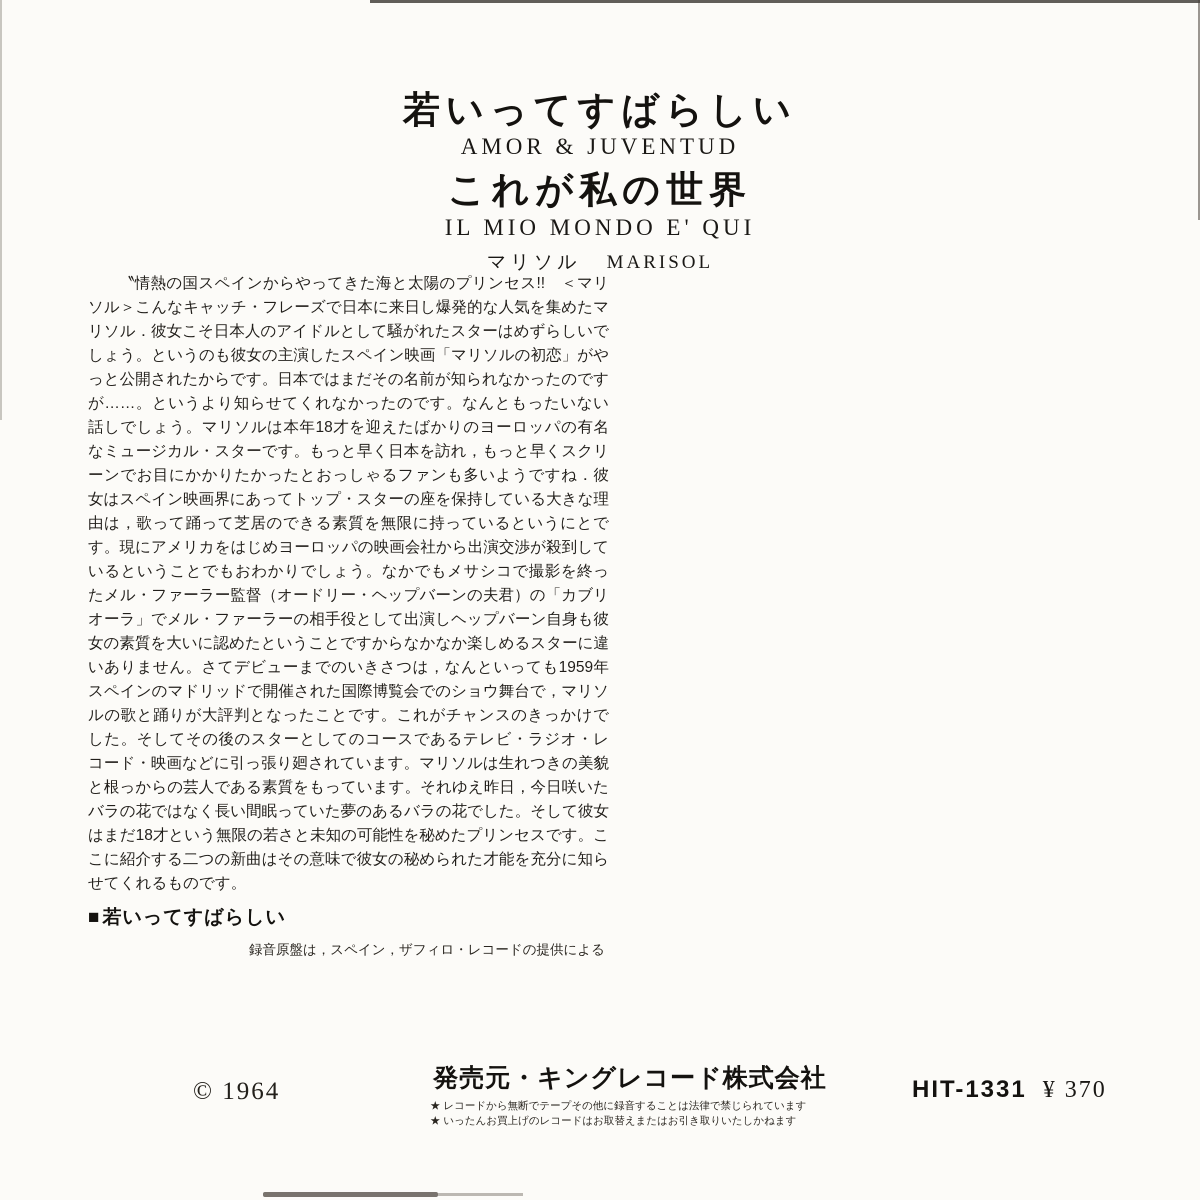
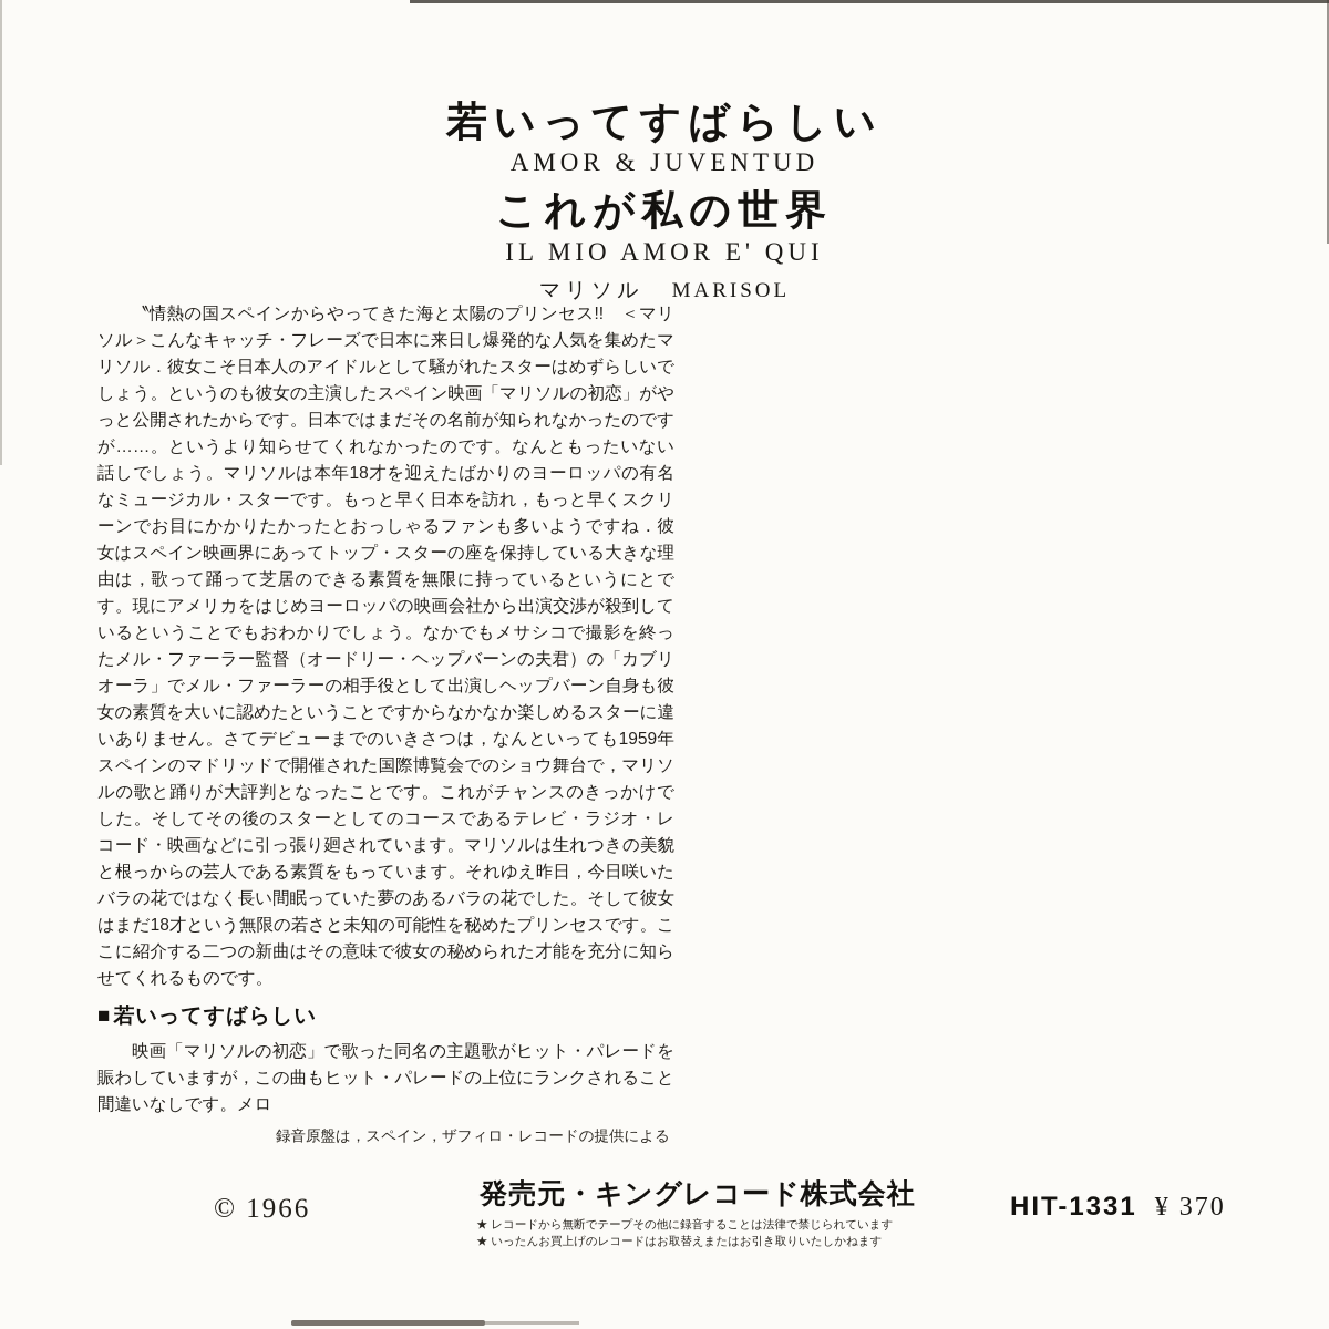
  若いってすばらしい
  AMOR & JUVENTUD
  これが私の世界
- IL MIO MONDO E' QUI
+ IL MIO AMOR E' QUI
  マリソル MARISOL
  〝情熱の国スペインからやってきた海と太陽のプリンセス!! ＜マリソル＞こんなキャッチ・フレーズで日本に来日し爆発的な人気を集めたマリソル．彼女こそ日本人のアイドルとして騒がれたスターはめずらしいでしょう。というのも彼女の主演したスペイン映画「マリソルの初恋」がやっと公開されたからです。日本ではまだその名前が知られなかったのですが……。というより知らせてくれなかったのです。なんともったいない話しでしょう。マリソルは本年18才を迎えたばかりのヨーロッパの有名なミュージカル・スターです。もっと早く日本を訪れ，もっと早くスクリーンでお目にかかりたかったとおっしゃるファンも多いようですね．彼女はスペイン映画界にあってトップ・スターの座を保持している大きな理由は，歌って踊って芝居のできる素質を無限に持っているというにとです。現にアメリカをはじめヨーロッパの映画会社から出演交渉が殺到しているということでもおわかりでしょう。なかでもメサシコで撮影を終ったメル・ファーラー監督（オードリー・ヘップバーンの夫君）の「カブリオーラ」でメル・ファーラーの相手役として出演しヘップバーン自身も彼女の素質を大いに認めたということですからなかなか楽しめるスターに違いありません。さてデビューまでのいきさつは，なんといっても1959年スペインのマドリッドで開催された国際博覧会でのショウ舞台で，マリソルの歌と踊りが大評判となったことです。これがチャンスのきっかけでした。そしてその後のスターとしてのコースであるテレビ・ラジオ・レコード・映画などに引っ張り廻されています。マリソルは生れつきの美貌と根っからの芸人である素質をもっています。それゆえ昨日，今日咲いたバラの花ではなく長い間眠っていた夢のあるバラの花でした。そして彼女はまだ18才という無限の若さと未知の可能性を秘めたプリンセスです。ここに紹介する二つの新曲はその意味で彼女の秘められた才能を充分に知らせてくれるものです。
  ■若いってすばらしい
+ 映画「マリソルの初恋」で歌った同名の主題歌がヒット・パレードを賑わしていますが，この曲もヒット・パレードの上位にランクされること間違いなしです。メロ
  録音原盤は，スペイン，ザフィロ・レコードの提供による
- © 1964
+ © 1966
  発売元・キングレコード株式会社
  ★ レコードから無断でテープその他に録音することは法律で禁じられています
  ★ いったんお買上げのレコードはお取替えまたはお引き取りいたしかねます
  HIT-1331
  ¥ 370
